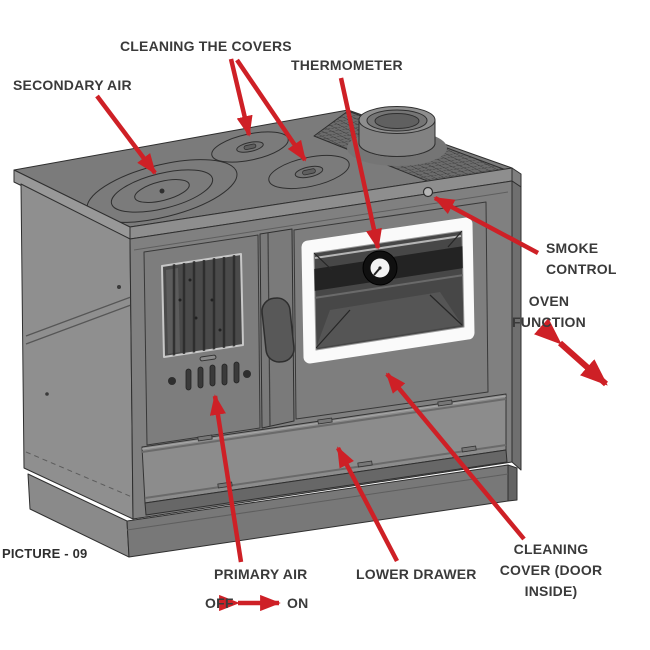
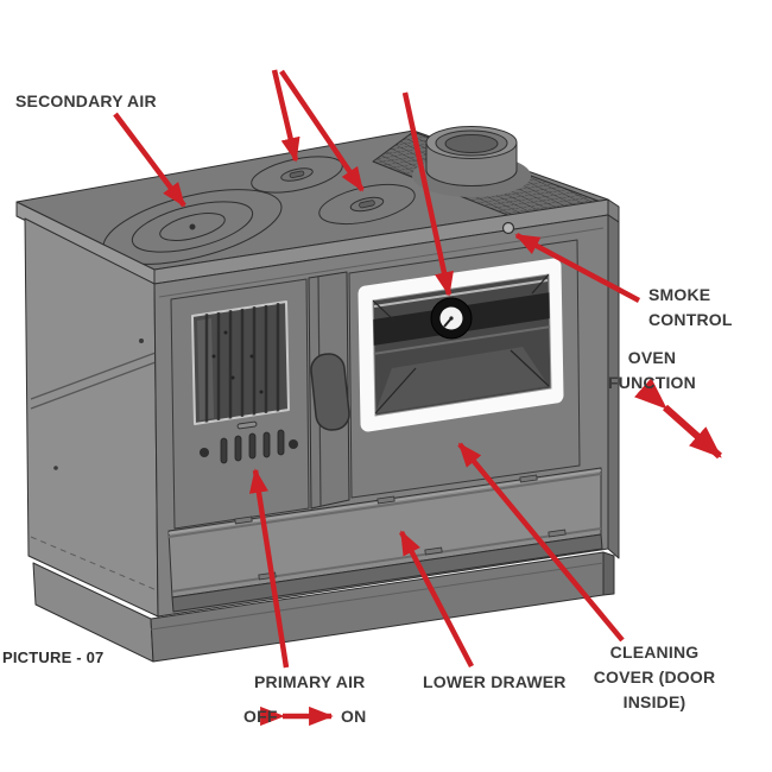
- CLEANING THE COVERS
  SECONDARY AIR
- THERMOMETER
  SMOKE CONTROL
  OVEN FUNCTION
  CLEANING COVER (DOOR INSIDE)
  LOWER DRAWER
  PRIMARY AIR
  OFF
  ON
- PICTURE - 09
+ PICTURE - 07
